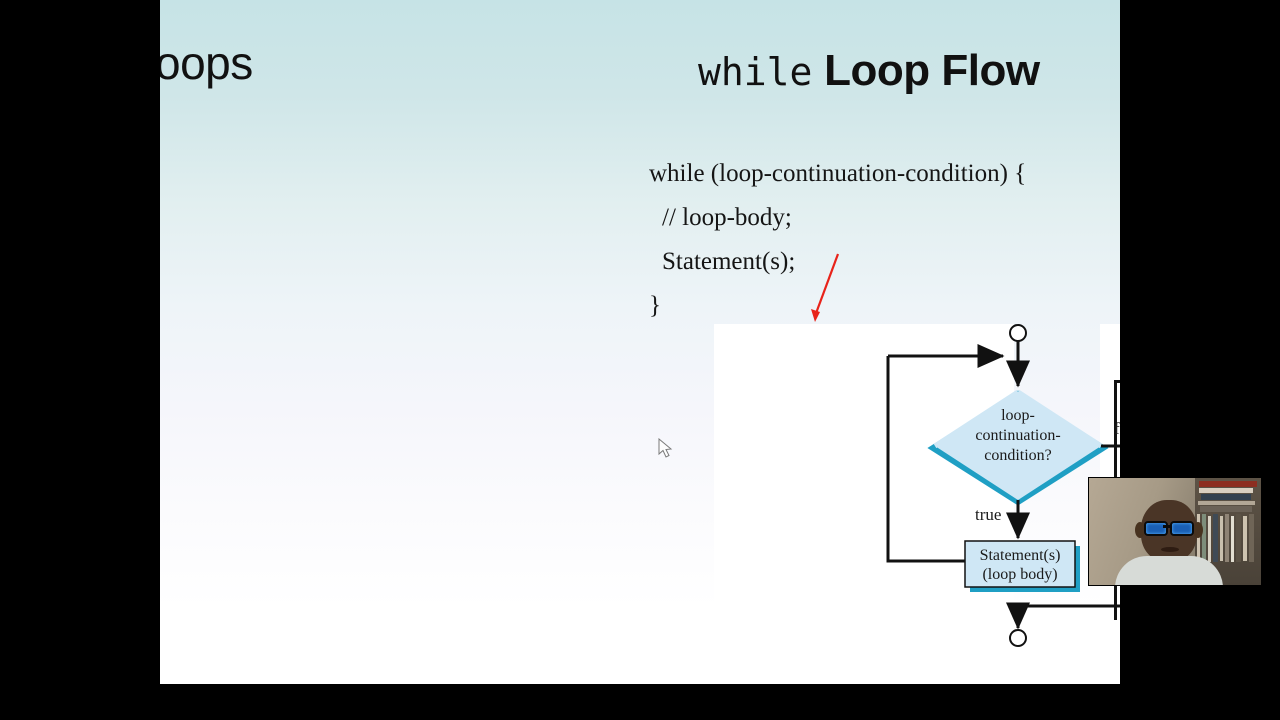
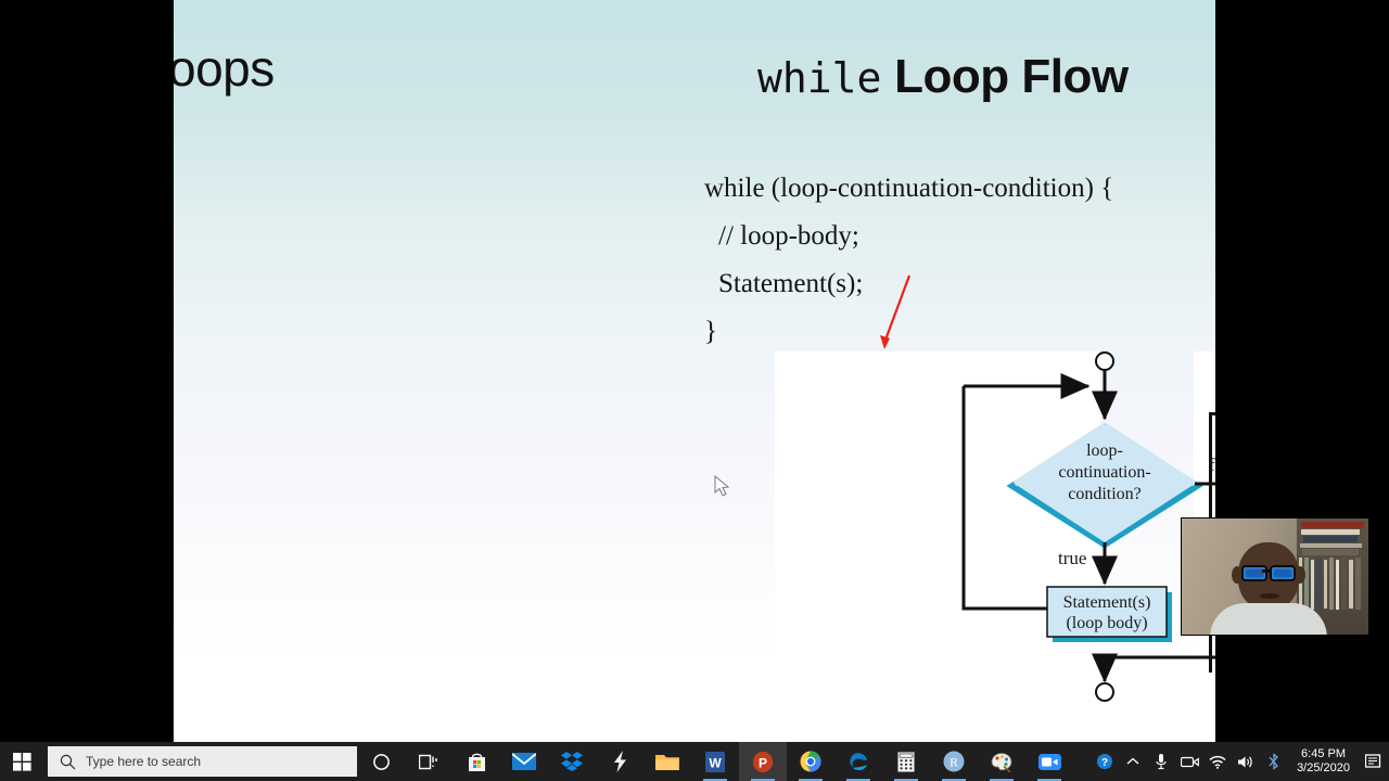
  oops
  while Loop Flow
  while (loop-continuation-condition) { // loop-body; Statement(s); }
  loop-
  continuation-
  condition?
  true
  Statement(s)
  (loop body)
+ Type here to search
+ W
+ P
+ R
+ ?
+ 6:45 PM
+ 3/25/2020
